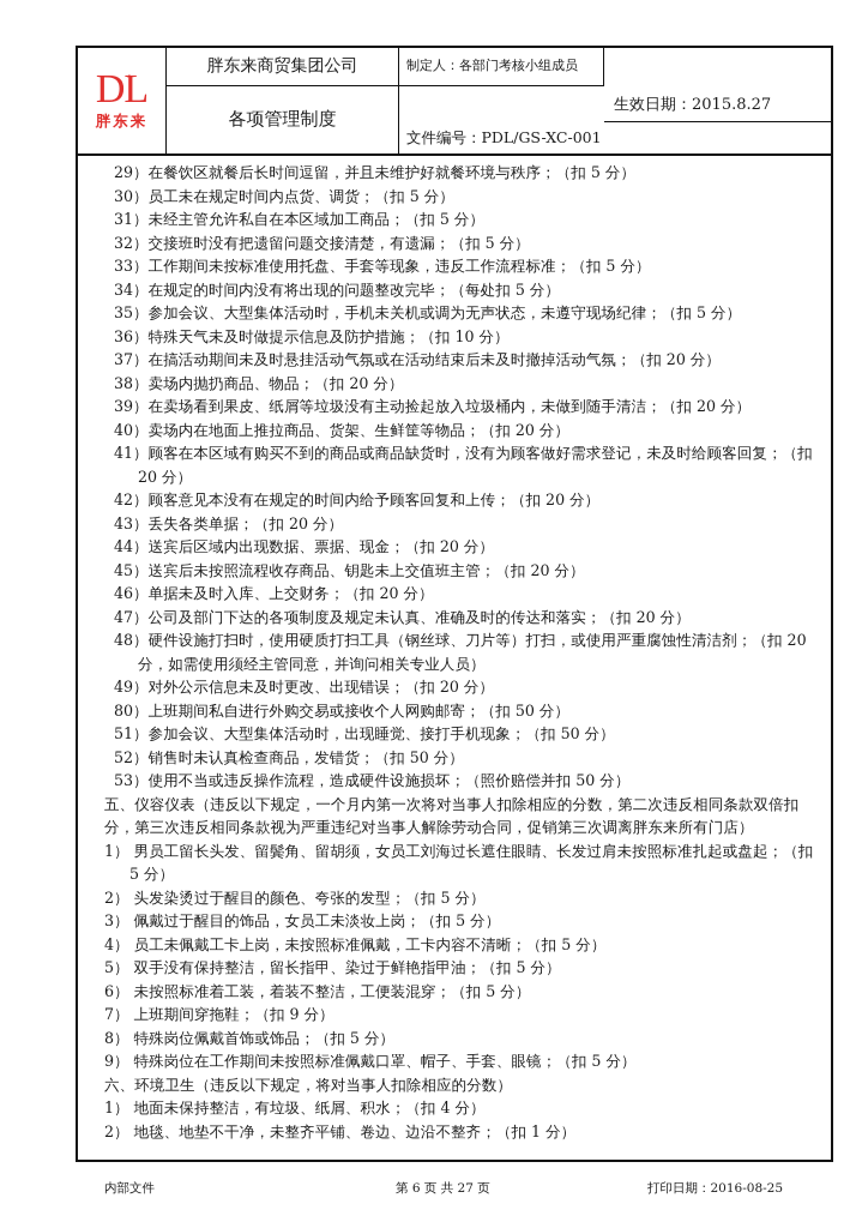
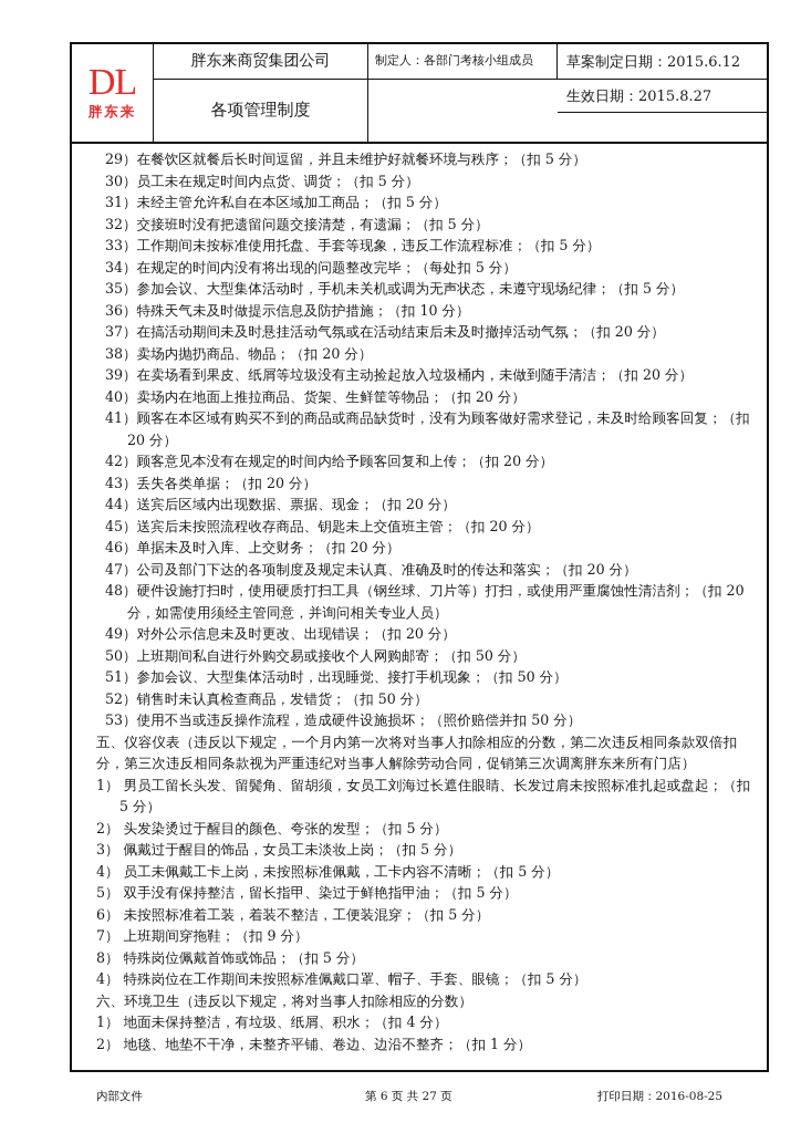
  DL
  ˊ
  胖东来
  胖东来商贸集团公司
  各项管理制度
  制定人：各部门考核小组成员
+ 草案制定日期：2015.6.12
  生效日期：2015.8.27
- 文件编号：PDL/GS-XC-001
  29）在餐饮区就餐后长时间逗留，并且未维护好就餐环境与秩序；（扣 5 分）
  30）员工未在规定时间内点货、调货；（扣 5 分）
  31）未经主管允许私自在本区域加工商品；（扣 5 分）
  32）交接班时没有把遗留问题交接清楚，有遗漏；（扣 5 分）
  33）工作期间未按标准使用托盘、手套等现象，违反工作流程标准；（扣 5 分）
  34）在规定的时间内没有将出现的问题整改完毕；（每处扣 5 分）
  35）参加会议、大型集体活动时，手机未关机或调为无声状态，未遵守现场纪律；（扣 5 分）
  36）特殊天气未及时做提示信息及防护措施；（扣 10 分）
  37）在搞活动期间未及时悬挂活动气氛或在活动结束后未及时撤掉活动气氛；（扣 20 分）
  38）卖场内抛扔商品、物品；（扣 20 分）
  39）在卖场看到果皮、纸屑等垃圾没有主动捡起放入垃圾桶内，未做到随手清洁；（扣 20 分）
  40）卖场内在地面上推拉商品、货架、生鲜筐等物品；（扣 20 分）
  41）顾客在本区域有购买不到的商品或商品缺货时，没有为顾客做好需求登记，未及时给顾客回复；（扣
  20 分）
  42）顾客意见本没有在规定的时间内给予顾客回复和上传；（扣 20 分）
  43）丢失各类单据；（扣 20 分）
  44）送宾后区域内出现数据、票据、现金；（扣 20 分）
  45）送宾后未按照流程收存商品、钥匙未上交值班主管；（扣 20 分）
  46）单据未及时入库、上交财务；（扣 20 分）
  47）公司及部门下达的各项制度及规定未认真、准确及时的传达和落实；（扣 20 分）
  48）硬件设施打扫时，使用硬质打扫工具（钢丝球、刀片等）打扫，或使用严重腐蚀性清洁剂；（扣 20
  分，如需使用须经主管同意，并询问相关专业人员）
  49）对外公示信息未及时更改、出现错误；（扣 20 分）
- 80）上班期间私自进行外购交易或接收个人网购邮寄；（扣 50 分）
+ 50）上班期间私自进行外购交易或接收个人网购邮寄；（扣 50 分）
  51）参加会议、大型集体活动时，出现睡觉、接打手机现象；（扣 50 分）
  52）销售时未认真检查商品，发错货；（扣 50 分）
  53）使用不当或违反操作流程，造成硬件设施损坏；（照价赔偿并扣 50 分）
  五、仪容仪表（违反以下规定，一个月内第一次将对当事人扣除相应的分数，第二次违反相同条款双倍扣
  分，第三次违反相同条款视为严重违纪对当事人解除劳动合同，促销第三次调离胖东来所有门店）
  1） 男员工留长头发、留鬓角、留胡须，女员工刘海过长遮住眼睛、长发过肩未按照标准扎起或盘起；（扣
  5 分）
  2） 头发染烫过于醒目的颜色、夸张的发型；（扣 5 分）
  3） 佩戴过于醒目的饰品，女员工未淡妆上岗；（扣 5 分）
  4） 员工未佩戴工卡上岗，未按照标准佩戴，工卡内容不清晰；（扣 5 分）
  5） 双手没有保持整洁，留长指甲、染过于鲜艳指甲油；（扣 5 分）
  6） 未按照标准着工装，着装不整洁，工便装混穿；（扣 5 分）
  7） 上班期间穿拖鞋；（扣 9 分）
  8） 特殊岗位佩戴首饰或饰品；（扣 5 分）
- 9） 特殊岗位在工作期间未按照标准佩戴口罩、帽子、手套、眼镜；（扣 5 分）
+ 4） 特殊岗位在工作期间未按照标准佩戴口罩、帽子、手套、眼镜；（扣 5 分）
  六、环境卫生（违反以下规定，将对当事人扣除相应的分数）
  1） 地面未保持整洁，有垃圾、纸屑、积水；（扣 4 分）
  2） 地毯、地垫不干净，未整齐平铺、卷边、边沿不整齐；（扣 1 分）
  内部文件
  第 6 页 共 27 页
  打印日期：2016-08-25
